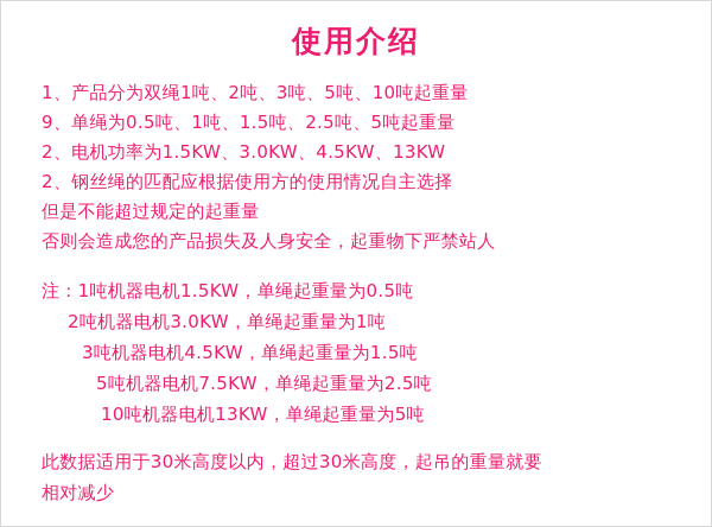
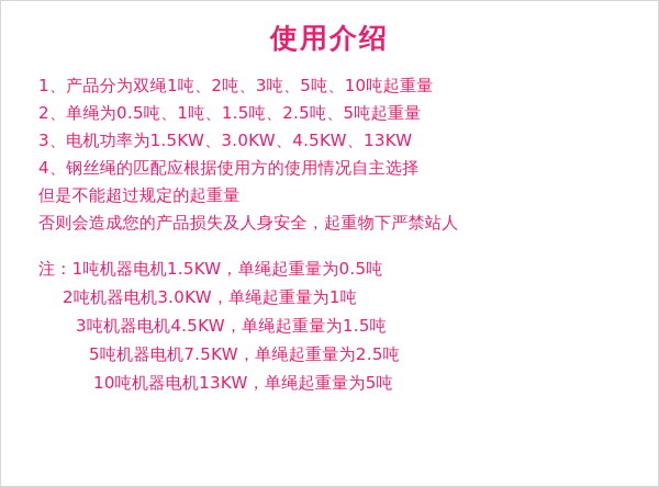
  使用介绍
  1、产品分为双绳1吨、2吨、3吨、5吨、10吨起重量
- 9、单绳为0.5吨、1吨、1.5吨、2.5吨、5吨起重量
+ 2、单绳为0.5吨、1吨、1.5吨、2.5吨、5吨起重量
- 2、电机功率为1.5KW、3.0KW、4.5KW、13KW
+ 3、电机功率为1.5KW、3.0KW、4.5KW、13KW
- 2、钢丝绳的匹配应根据使用方的使用情况自主选择
+ 4、钢丝绳的匹配应根据使用方的使用情况自主选择
  但是不能超过规定的起重量
  否则会造成您的产品损失及人身安全，起重物下严禁站人
  注：1吨机器电机1.5KW，单绳起重量为0.5吨
  2吨机器电机3.0KW，单绳起重量为1吨
  3吨机器电机4.5KW，单绳起重量为1.5吨
  5吨机器电机7.5KW，单绳起重量为2.5吨
  10吨机器电机13KW，单绳起重量为5吨
- 此数据适用于30米高度以内，超过30米高度，起吊的重量就要
- 相对减少
